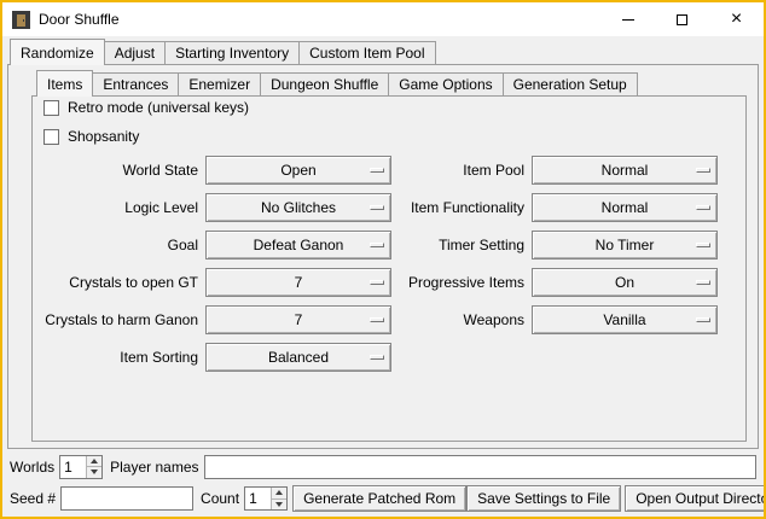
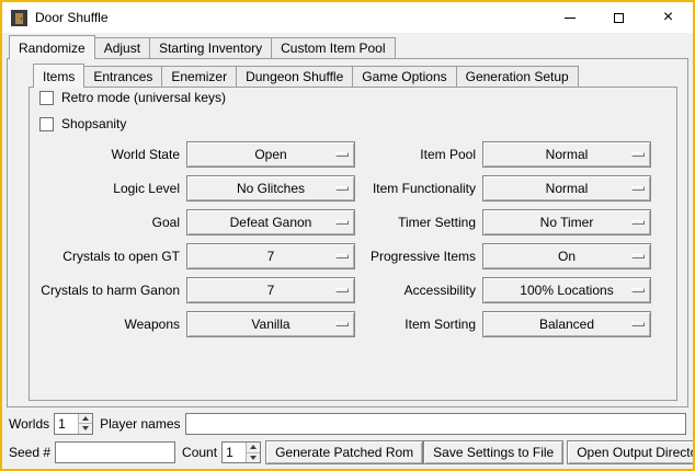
  Door Shuffle
  ×
  Randomize
  Adjust
  Starting Inventory
  Custom Item Pool
  Items
  Entrances
  Enemizer
  Dungeon Shuffle
  Game Options
  Generation Setup
  Retro mode (universal keys)
  Shopsanity
  World State
  Open
  Item Pool
  Normal
  Logic Level
  No Glitches
  Item Functionality
  Normal
  Goal
  Defeat Ganon
  Timer Setting
  No Timer
  Crystals to open GT
  7
  Progressive Items
  On
  Crystals to harm Ganon
  7
+ Accessibility
+ 100% Locations
  Weapons
  Vanilla
  Item Sorting
  Balanced
  Worlds
  1
  Player names
  Seed #
  Count
  1
  Generate Patched Rom
  Save Settings to File
  Open Output Direct
